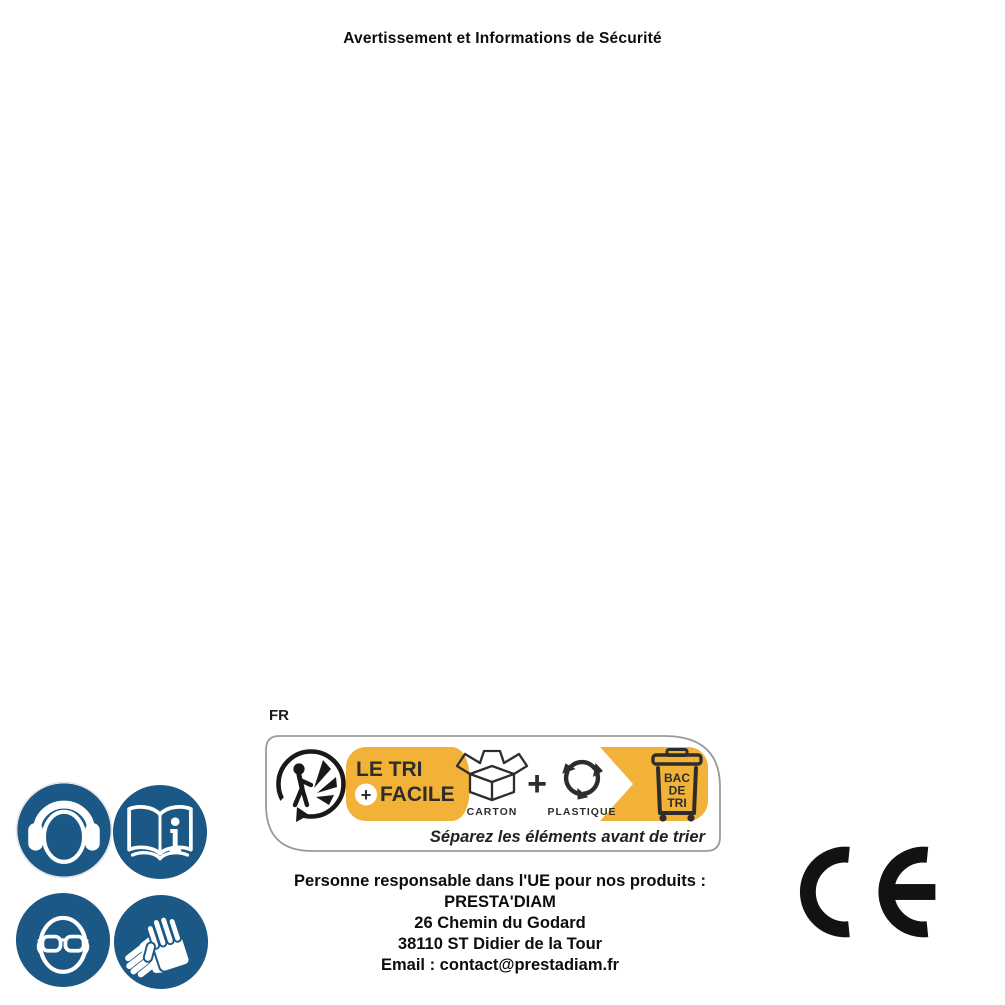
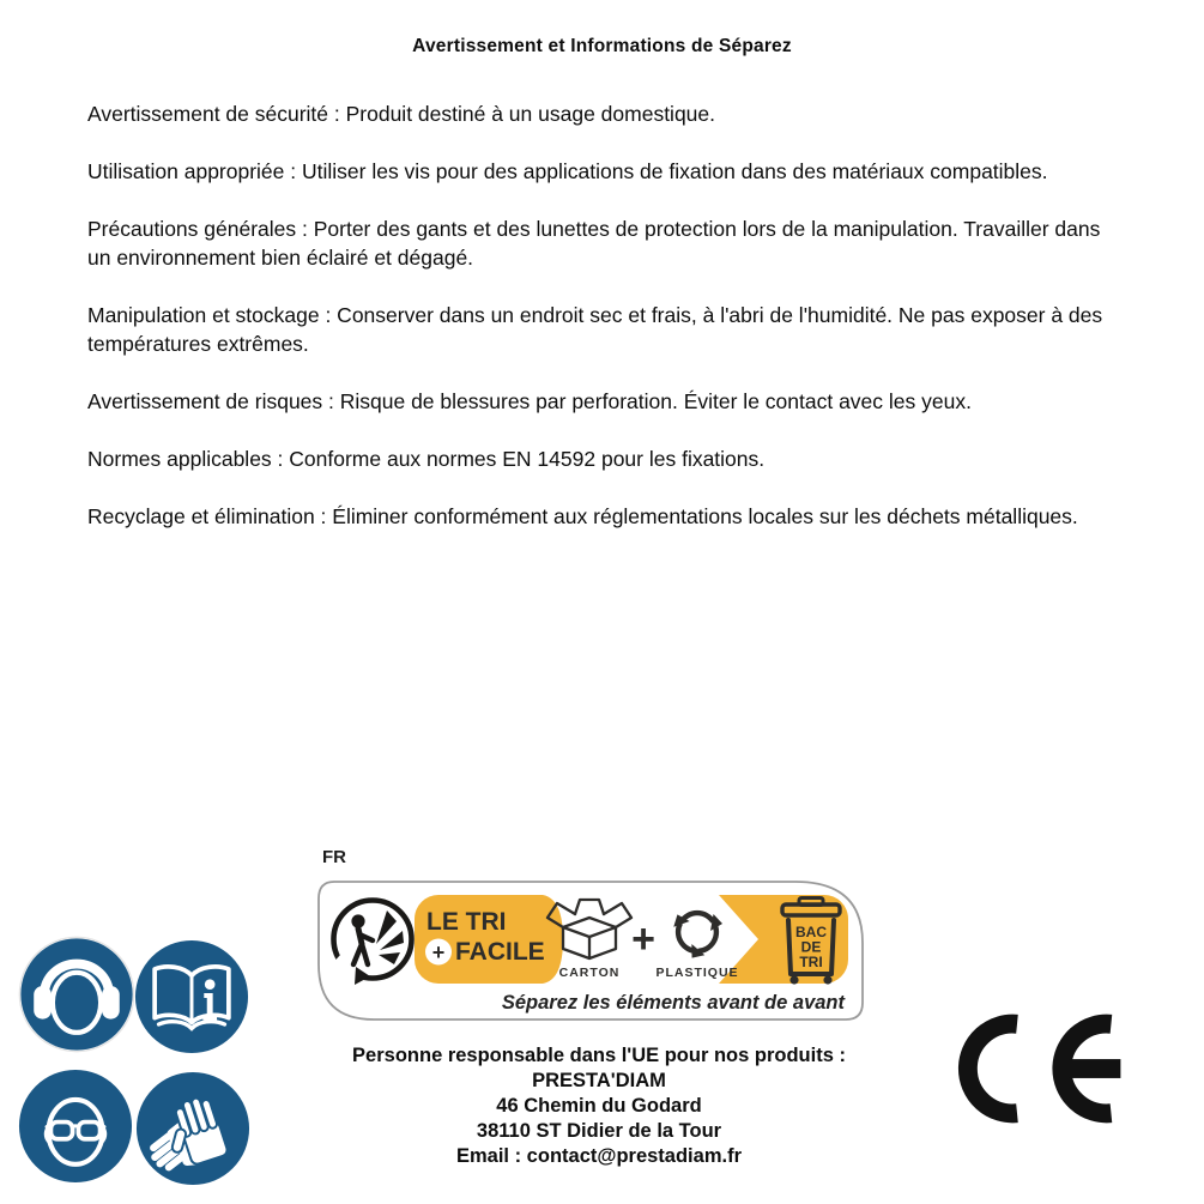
- Avertissement et Informations de Sécurité
+ Avertissement et Informations de Séparez
+ Avertissement de sécurité : Produit destiné à un usage domestique.
+ Utilisation appropriée : Utiliser les vis pour des applications de fixation dans des matériaux compatibles.
+ Précautions générales : Porter des gants et des lunettes de protection lors de la manipulation. Travailler dans un environnement bien éclairé et dégagé.
+ Manipulation et stockage : Conserver dans un endroit sec et frais, à l'abri de l'humidité. Ne pas exposer à des températures extrêmes.
+ Avertissement de risques : Risque de blessures par perforation. Éviter le contact avec les yeux.
+ Normes applicables : Conforme aux normes EN 14592 pour les fixations.
+ Recyclage et élimination : Éliminer conformément aux réglementations locales sur les déchets métalliques.
  FR
  LE TRI
  +
  FACILE
  CARTON
  +
  PLASTIQUE
  BAC
  DE
  TRI
- Séparez les éléments avant de trier
+ Séparez les éléments avant de avant
  Personne responsable dans l'UE pour nos produits :
  PRESTA'DIAM
- 26 Chemin du Godard
+ 46 Chemin du Godard
  38110 ST Didier de la Tour
  Email : contact@prestadiam.fr
